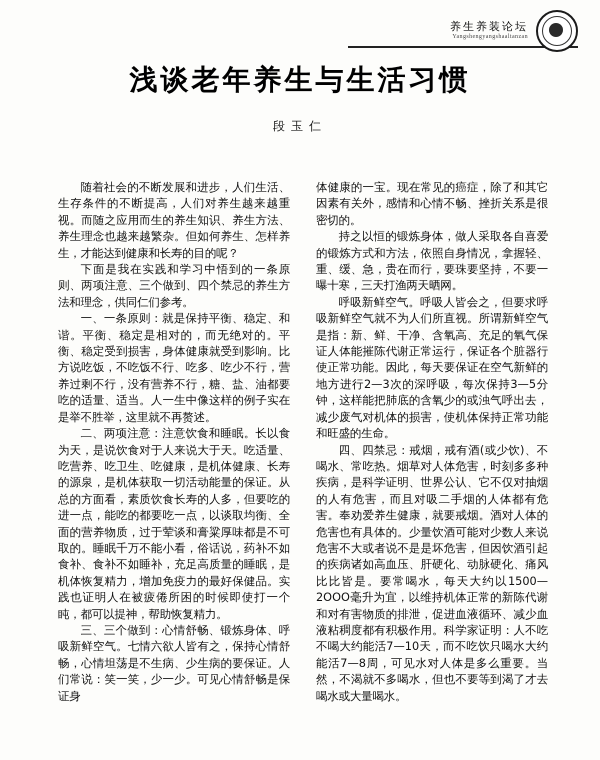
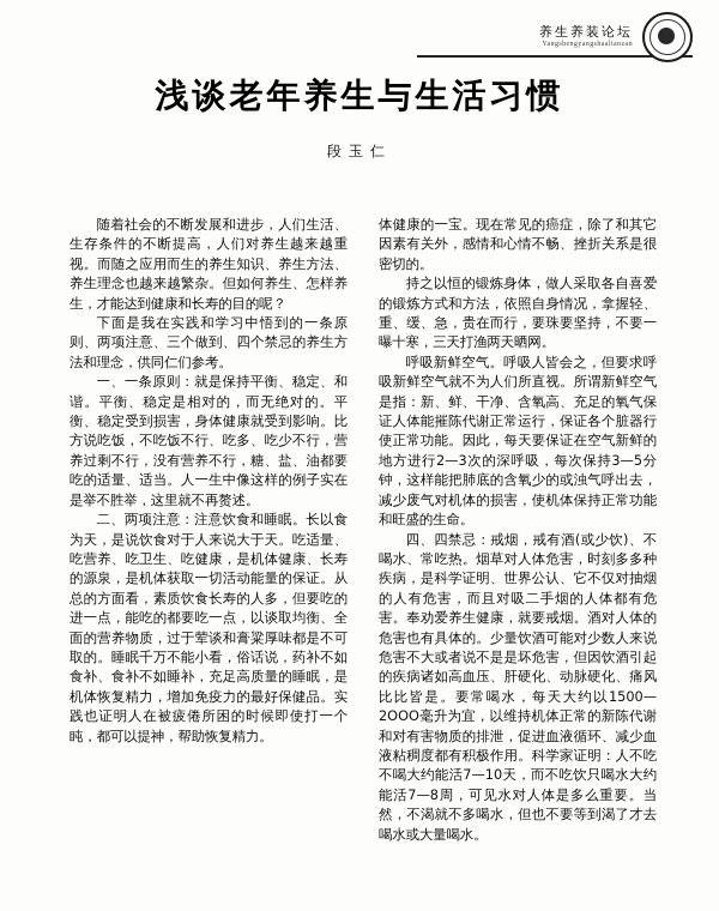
  养生养装论坛
  浅谈老年养生与生活习惯
  段玉仁
  随着社会的不断发展和进步，人们生活、生存条件的不断提高，人们对养生越来越重视。而随之应用而生的养生知识、养生方法、养生理念也越来越繁杂。但如何养生、怎样养生，才能达到健康和长寿的目的呢？
  下面是我在实践和学习中悟到的一条原则、两项注意、三个做到、四个禁忌的养生方法和理念，供同仁们参考。
  一、一条原则：就是保持平衡、稳定、和谐。平衡、稳定是相对的，而无绝对的。平衡、稳定受到损害，身体健康就受到影响。比方说吃饭，不吃饭不行、吃多、吃少不行，营养过剩不行，没有营养不行，糖、盐、油都要吃的适量、适当。人一生中像这样的例子实在是举不胜举，这里就不再赘述。
  二、两项注意：注意饮食和睡眠。长以食为天，是说饮食对于人来说大于天。吃适量、吃营养、吃卫生、吃健康，是机体健康、长寿的源泉，是机体获取一切活动能量的保证。从总的方面看，素质饮食长寿的人多，但要吃的进一点，能吃的都要吃一点，以谈取均衡、全面的营养物质，过于荤谈和膏粱厚味都是不可取的。睡眠千万不能小看，俗话说，药补不如食补、食补不如睡补，充足高质量的睡眠，是机体恢复精力，增加免疫力的最好保健品。实践也证明人在被疲倦所困的时候即使打一个盹，都可以提神，帮助恢复精力。
- 三、三个做到：心情舒畅、锻炼身体、呼吸新鲜空气。七情六欲人皆有之，保持心情舒畅，心情坦荡是不生病、少生病的要保证。人们常说：笑一笑，少一少。可见心情舒畅是保证身
  体健康的一宝。现在常见的癌症，除了和其它因素有关外，感情和心情不畅、挫折关系是很密切的。
  持之以恒的锻炼身体，做人采取各自喜爱的锻炼方式和方法，依照自身情况，拿握轻、重、缓、急，贵在而行，要珠要坚持，不要一曝十寒，三天打渔两天晒网。
  呼吸新鲜空气。呼吸人皆会之，但要求呼吸新鲜空气就不为人们所直视。所谓新鲜空气是指：新、鲜、干净、含氧高、充足的氧气保证人体能摧陈代谢正常运行，保证各个脏器行使正常功能。因此，每天要保证在空气新鲜的地方进行2—3次的深呼吸，每次保持3—5分钟，这样能把肺底的含氧少的或浊气呼出去，减少废气对机体的损害，使机体保持正常功能和旺盛的生命。
  四、四禁忌：戒烟，戒有酒(或少饮)、不喝水、常吃热。烟草对人体危害，时刻多多种疾病，是科学证明、世界公认、它不仅对抽烟的人有危害，而且对吸二手烟的人体都有危害。奉劝爱养生健康，就要戒烟。酒对人体的危害也有具体的。少量饮酒可能对少数人来说危害不大或者说不是是坏危害，但因饮酒引起的疾病诸如高血压、肝硬化、动脉硬化、痛风比比皆是。要常喝水，每天大约以1500—2OOO毫升为宜，以维持机体正常的新陈代谢和对有害物质的排泄，促进血液循环、减少血液粘稠度都有积极作用。科学家证明：人不吃不喝大约能活7—10天，而不吃饮只喝水大约能活7—8周，可见水对人体是多么重要。当然，不渴就不多喝水，但也不要等到渴了才去喝水或大量喝水。
